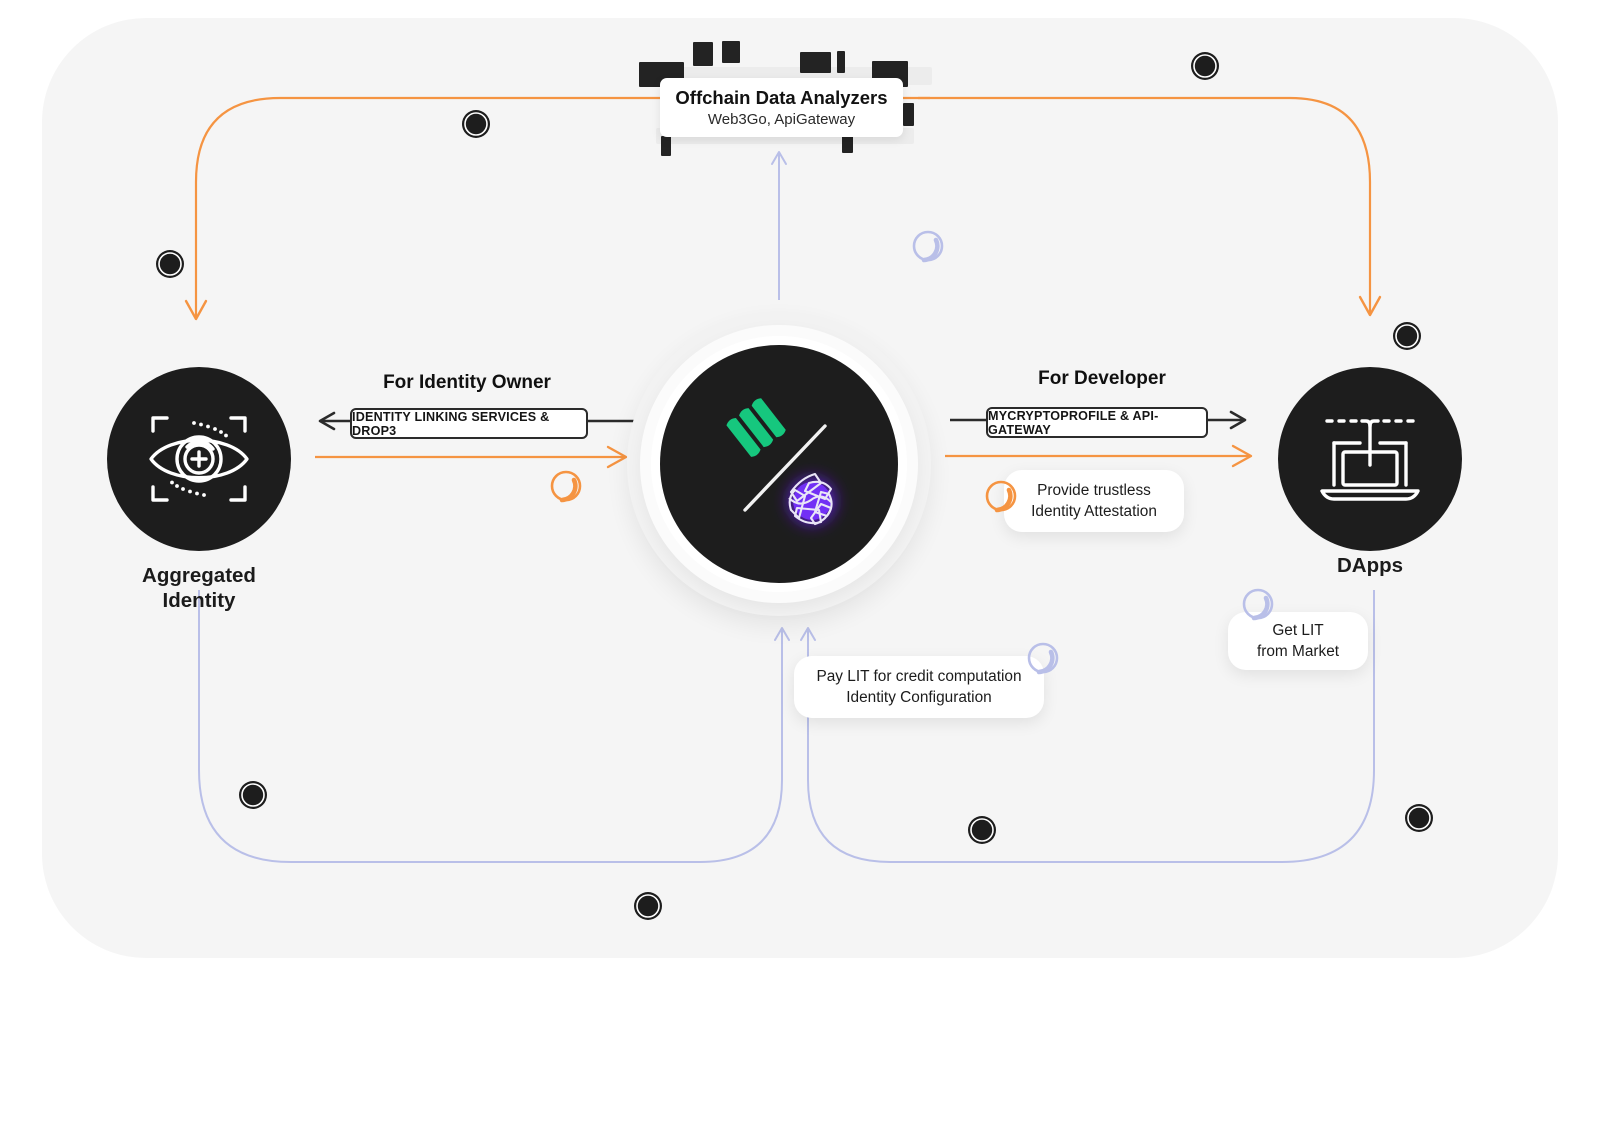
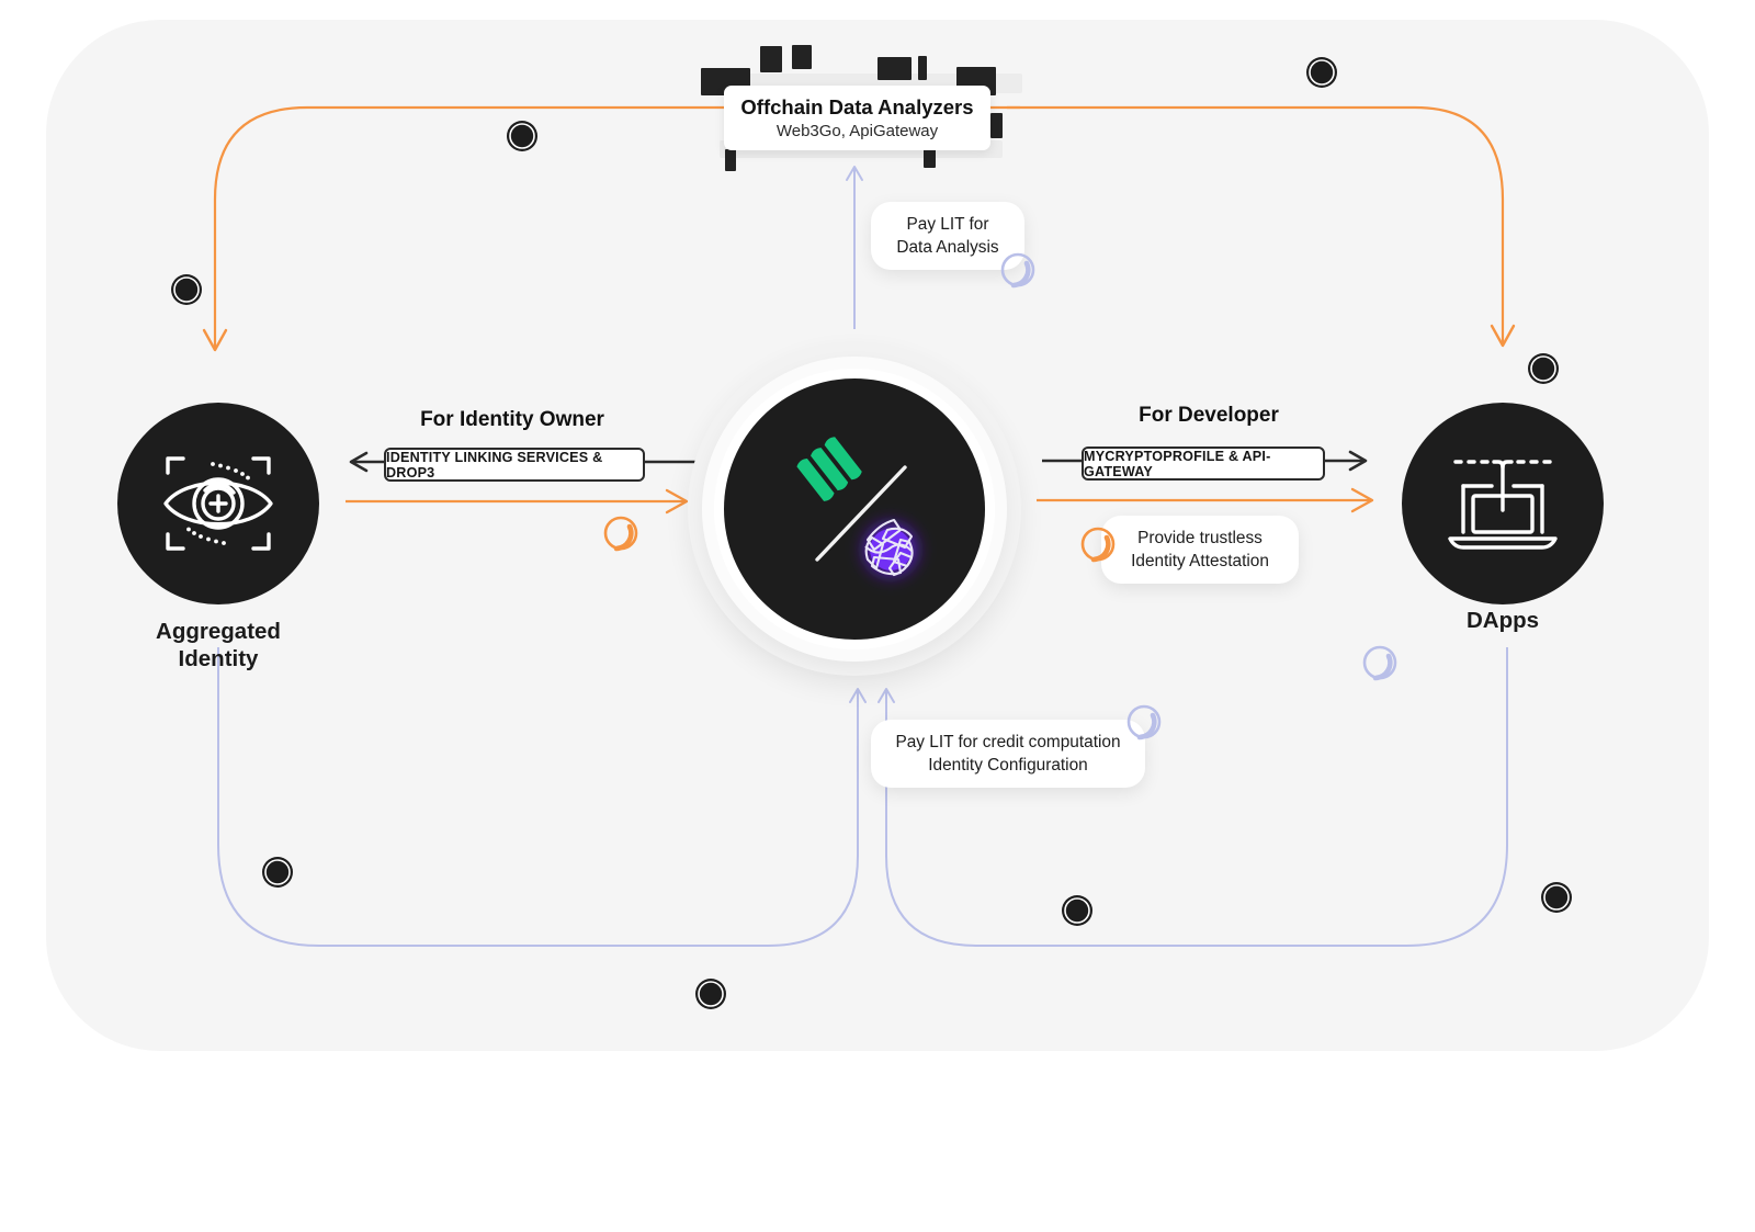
  Offchain Data Analyzers
  Web3Go, ApiGateway
  Aggregated
  Identity
  DApps
  For Identity Owner
  IDENTITY LINKING SERVICES & DROP3
  For Developer
  MYCRYPTOPROFILE & API-GATEWAY
+ Pay LIT for
+ Data Analysis
  Provide trustless
  Identity Attestation
  Pay LIT for credit computation
  Identity Configuration
- Get LIT
- from Market
